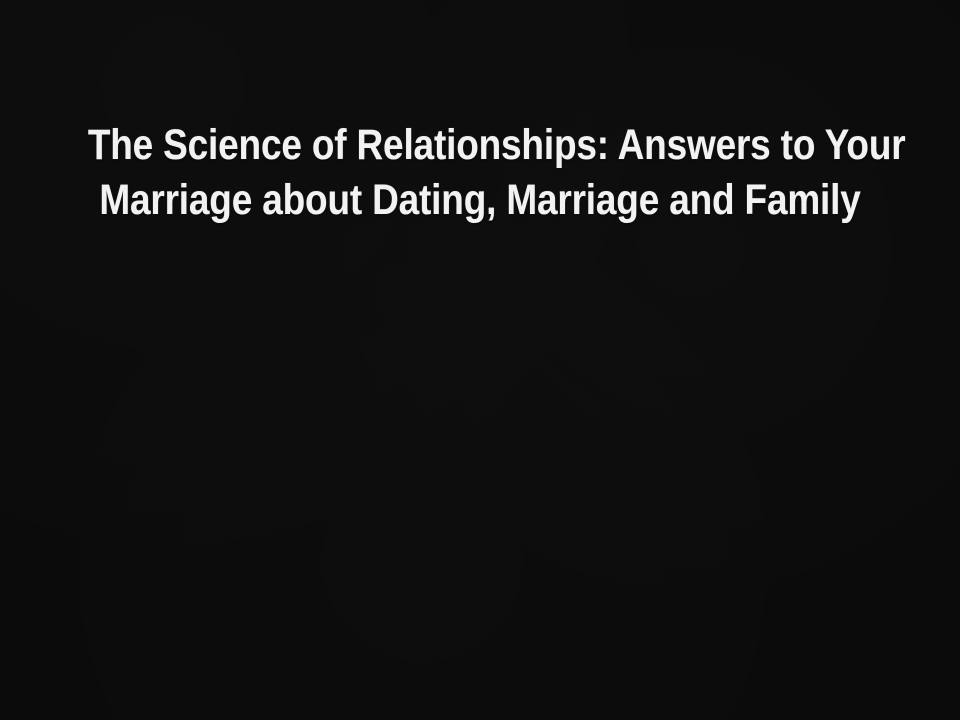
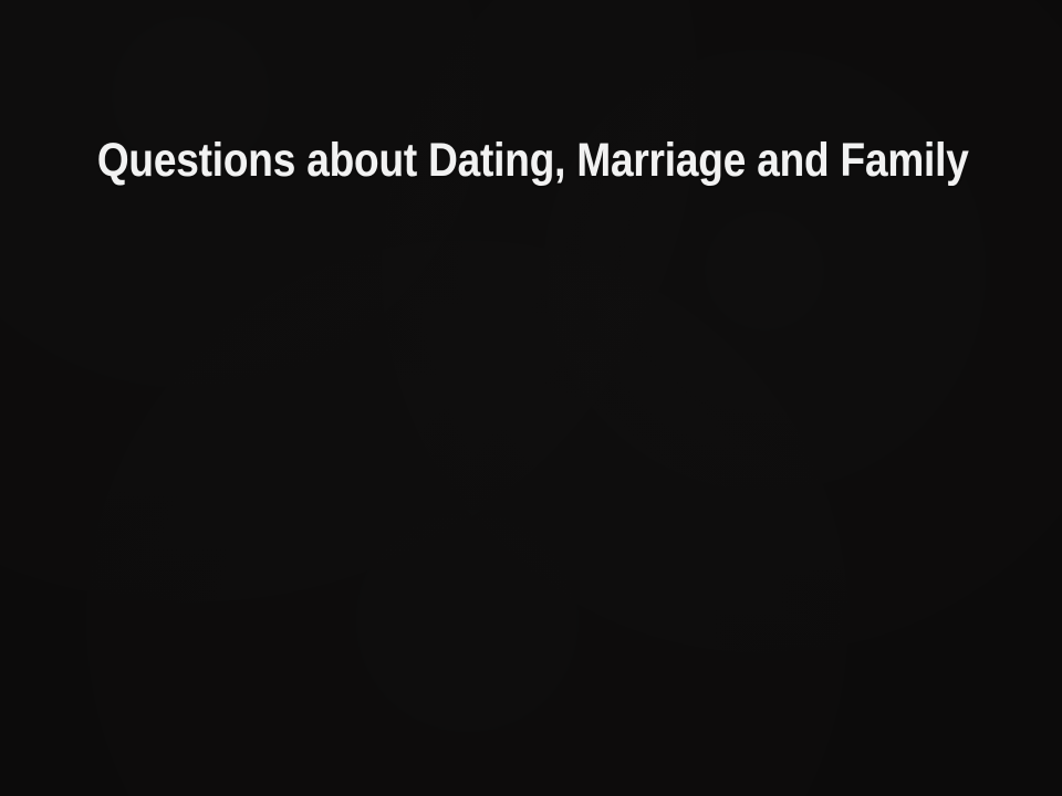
- The Science of Relationships: Answers to Your
- Marriage about Dating, Marriage and Family
+ Questions about Dating, Marriage and Family
